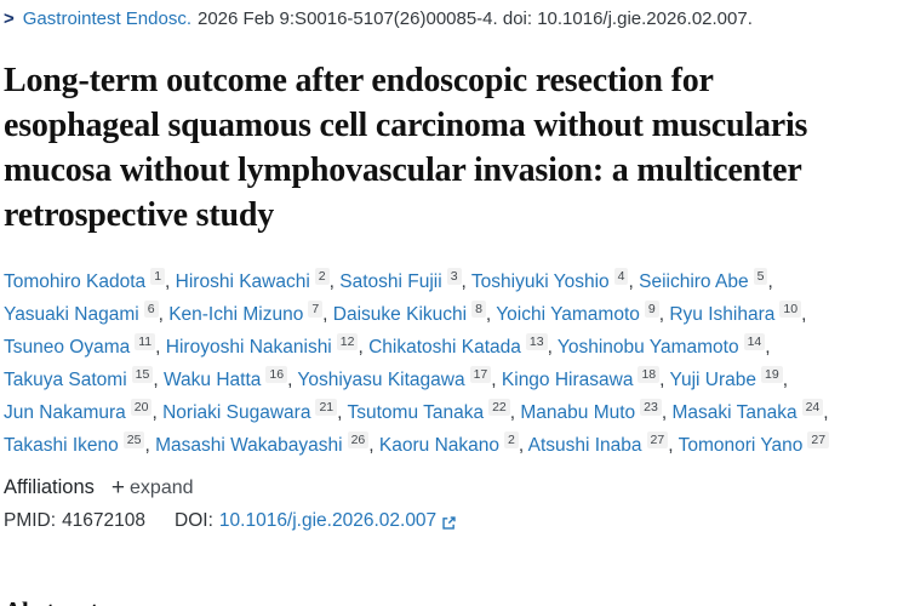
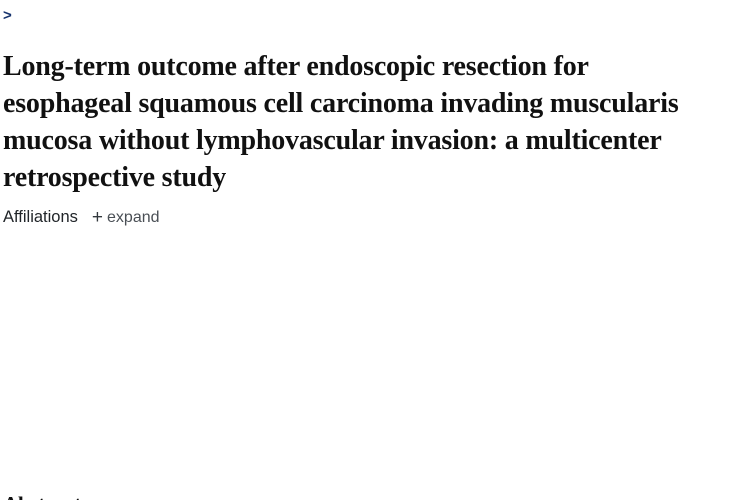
  >
- Gastrointest Endosc.
- 2026 Feb 9:S0016-5107(26)00085-4. doi: 10.1016/j.gie.2026.02.007.
- Long-term outcome after endoscopic resection for esophageal squamous cell carcinoma without muscularis mucosa without lymphovascular invasion: a multicenter retrospective study
+ Long-term outcome after endoscopic resection for esophageal squamous cell carcinoma invading muscularis mucosa without lymphovascular invasion: a multicenter retrospective study
- Tomohiro Kadota 1 , Hiroshi Kawachi 2 , Satoshi Fujii 3 , Toshiyuki Yoshio 4 , Seiichiro Abe 5 , Yasuaki Nagami 6 , Ken-Ichi Mizuno 7 , Daisuke Kikuchi 8 , Yoichi Yamamoto 9 , Ryu Ishihara 10 , Tsuneo Oyama 11 , Hiroyoshi Nakanishi 12 , Chikatoshi Katada 13 , Yoshinobu Yamamoto 14 , Takuya Satomi 15 , Waku Hatta 16 , Yoshiyasu Kitagawa 17 , Kingo Hirasawa 18 , Yuji Urabe 19 , Jun Nakamura 20 , Noriaki Sugawara 21 , Tsutomu Tanaka 22 , Manabu Muto 23 , Masaki Tanaka 24 , Takashi Ikeno 25 , Masashi Wakabayashi 26 , Kaoru Nakano 2 , Atsushi Inaba 27 , Tomonori Yano 27
  Affiliations
  +
  expand
- PMID:
- 41672108
- DOI:
- 10.1016/j.gie.2026.02.007
